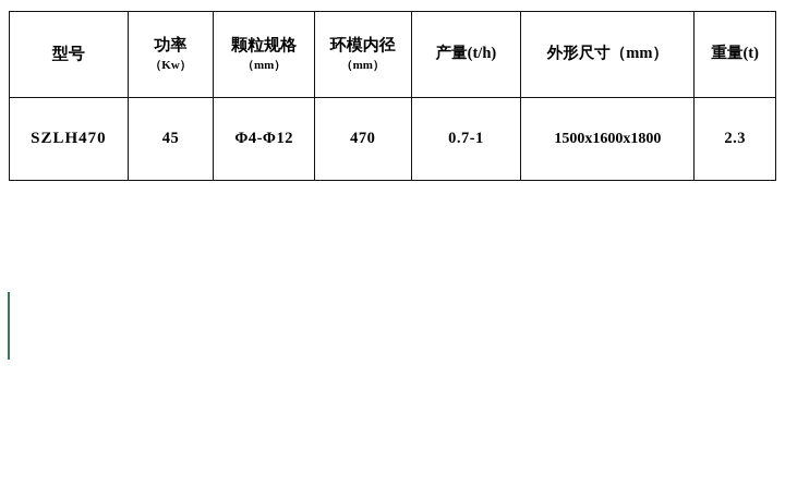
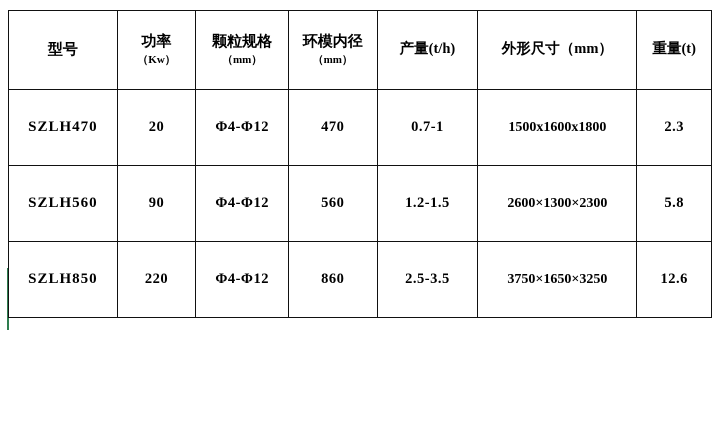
  型号	功率 （Kw）	颗粒规格 （mm）	环模内径 （mm）	产量(t/h)	外形尺寸（mm）	重量(t)
- SZLH470	45	Φ4-Φ12	470	0.7-1	1500x1600x1800	2.3
+ SZLH470	20	Φ4-Φ12	470	0.7-1	1500x1600x1800	2.3
+ SZLH560	90	Φ4-Φ12	560	1.2-1.5	2600×1300×2300	5.8
+ SZLH850	220	Φ4-Φ12	860	2.5-3.5	3750×1650×3250	12.6
